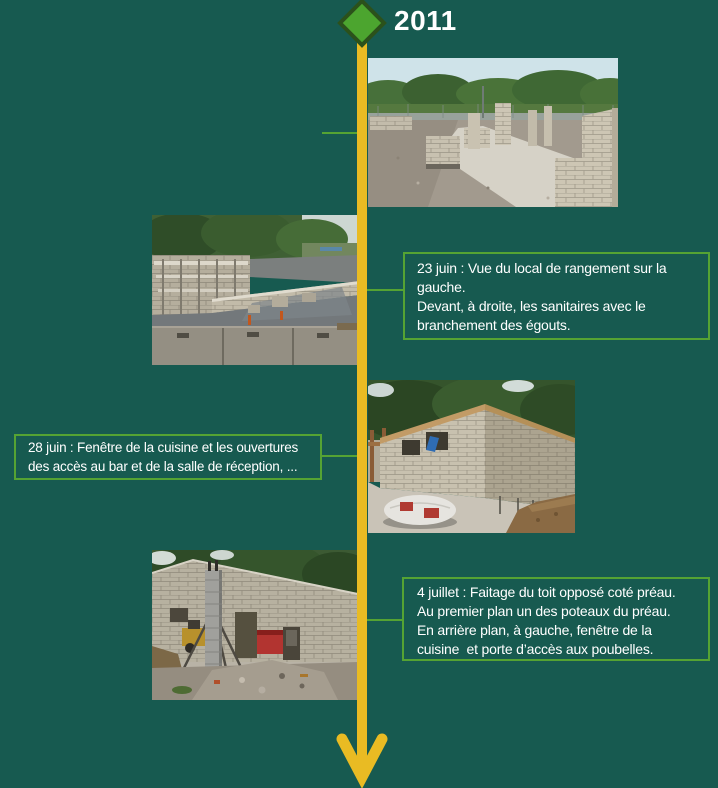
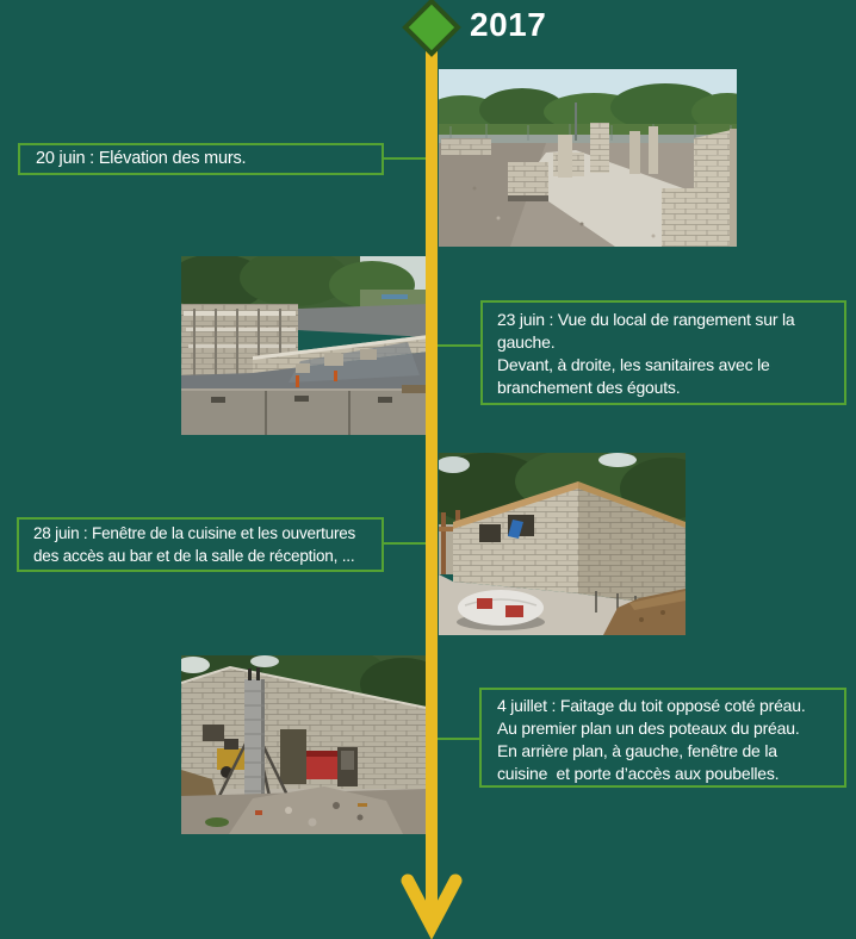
- 2011
+ 2017
+ 20 juin : Elévation des murs.
  23 juin : Vue du local de rangement sur la
  gauche.
  Devant, à droite, les sanitaires avec le
  branchement des égouts.
  28 juin : Fenêtre de la cuisine et les ouvertures
  des accès au bar et de la salle de réception, ...
  4 juillet : Faitage du toit opposé coté préau.
  Au premier plan un des poteaux du préau.
  En arrière plan, à gauche, fenêtre de la
  cuisine et porte d’accès aux poubelles.
